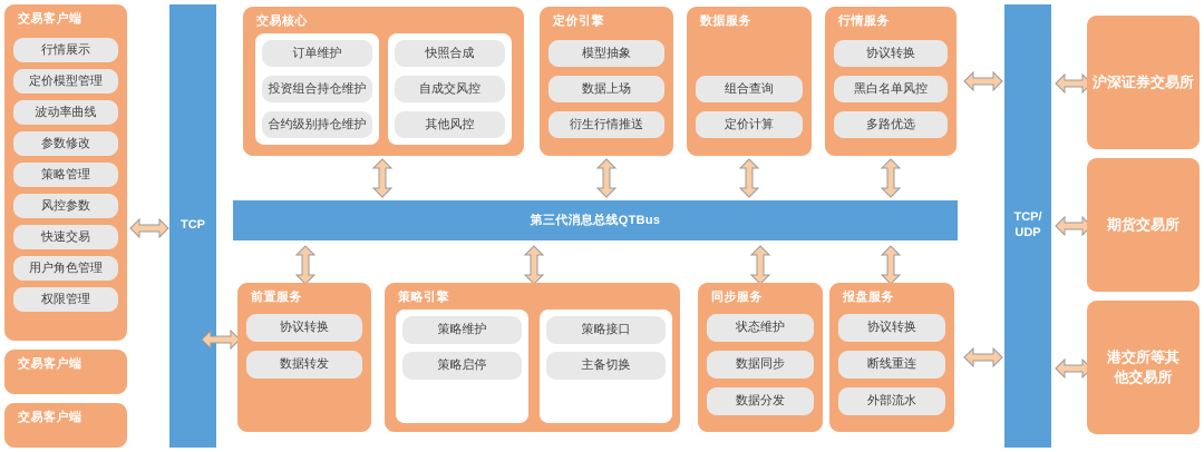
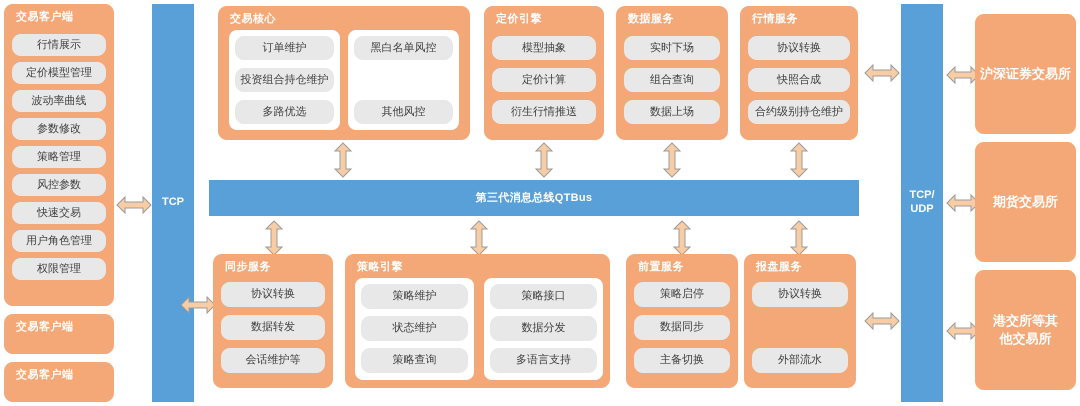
  交易客户端
  行情展示
  定价模型管理
  波动率曲线
  参数修改
  策略管理
  风控参数
  快速交易
  用户角色管理
  权限管理
  交易客户端
  交易客户端
  TCP
  交易核心
  订单维护
  投资组合持仓维护
- 合约级别持仓维护
+ 多路优选
- 快照合成
+ 黑白名单风控
- 自成交风控
  其他风控
  定价引擎
  模型抽象
- 数据上场
+ 定价计算
  衍生行情推送
  数据服务
+ 实时下场
  组合查询
- 定价计算
+ 数据上场
  行情服务
  协议转换
- 黑白名单风控
+ 快照合成
- 多路优选
+ 合约级别持仓维护
  第三代消息总线QTBus
- 前置服务
+ 同步服务
  协议转换
  数据转发
+ 会话维护等
  策略引擎
  策略维护
- 策略启停
+ 状态维护
+ 策略查询
  策略接口
- 主备切换
+ 数据分发
+ 多语言支持
- 同步服务
+ 前置服务
- 状态维护
+ 策略启停
  数据同步
- 数据分发
+ 主备切换
  报盘服务
  协议转换
- 断线重连
  外部流水
  TCP/
  UDP
  沪深证券交易所
  期货交易所
  港交所等其
  他交易所
